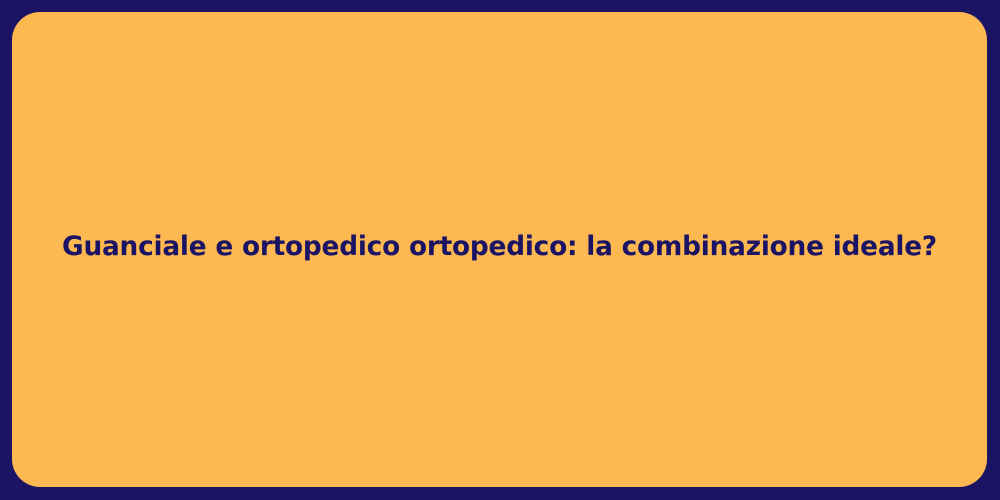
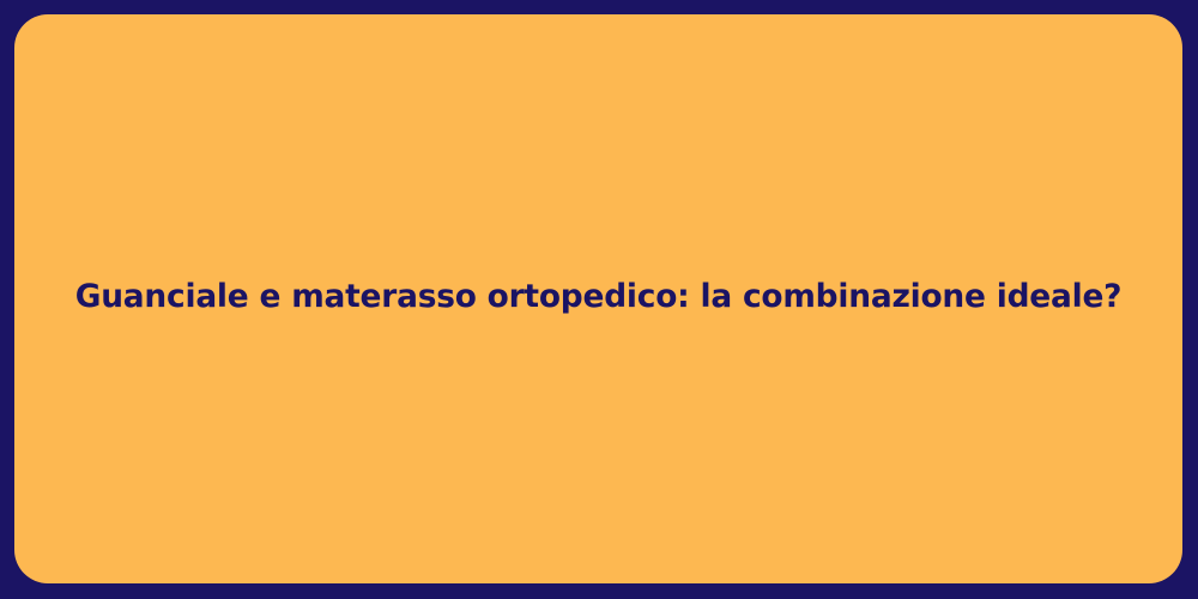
- Guanciale e ortopedico ortopedico: la combinazione ideale?
+ Guanciale e materasso ortopedico: la combinazione ideale?
